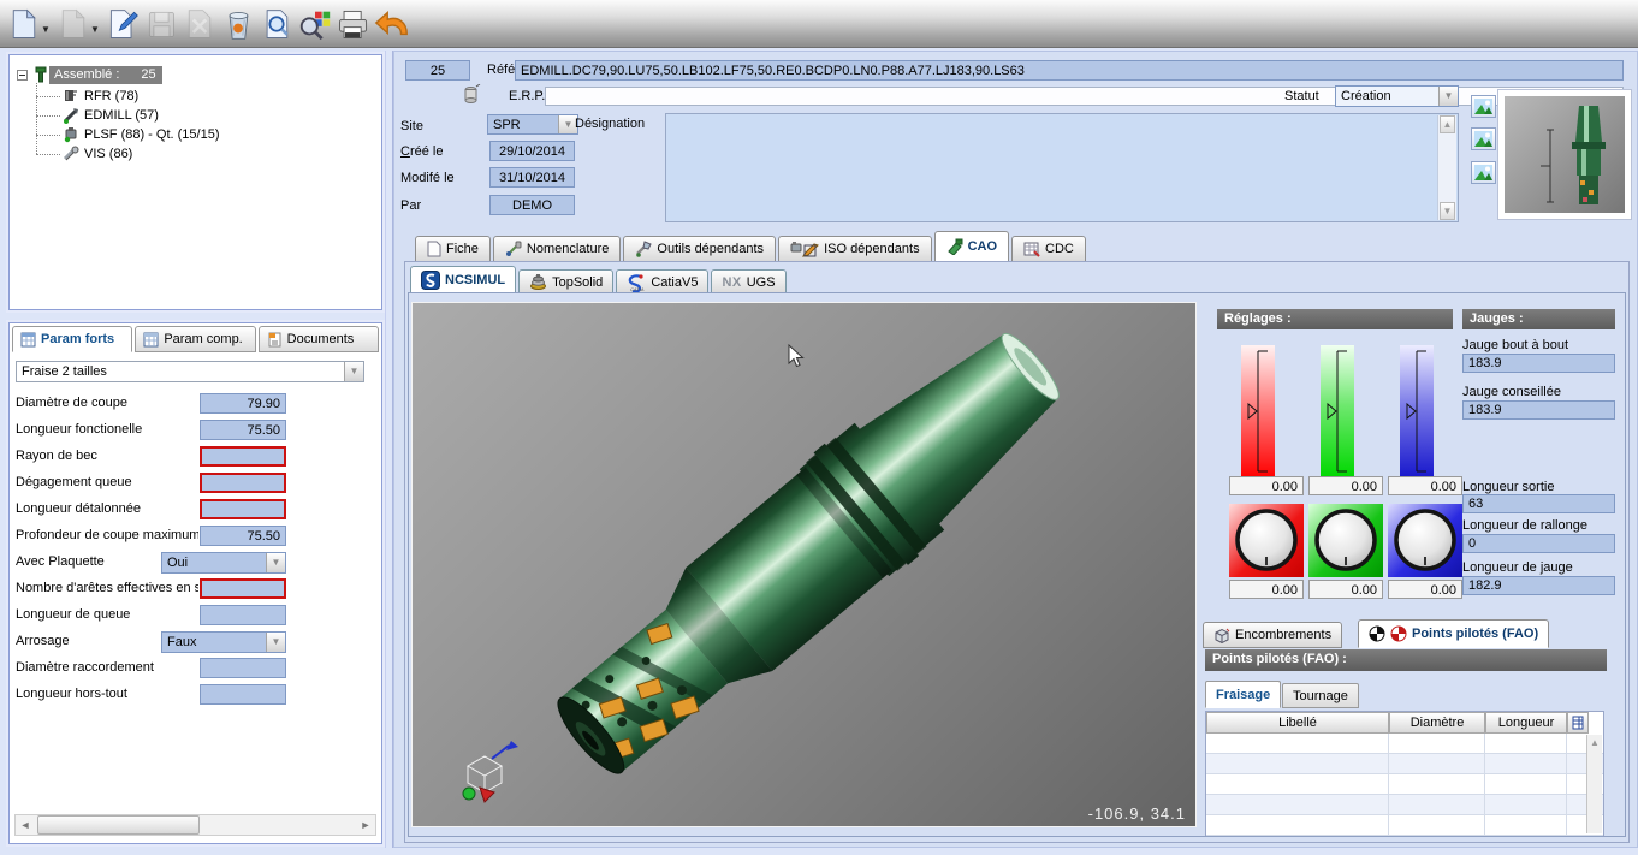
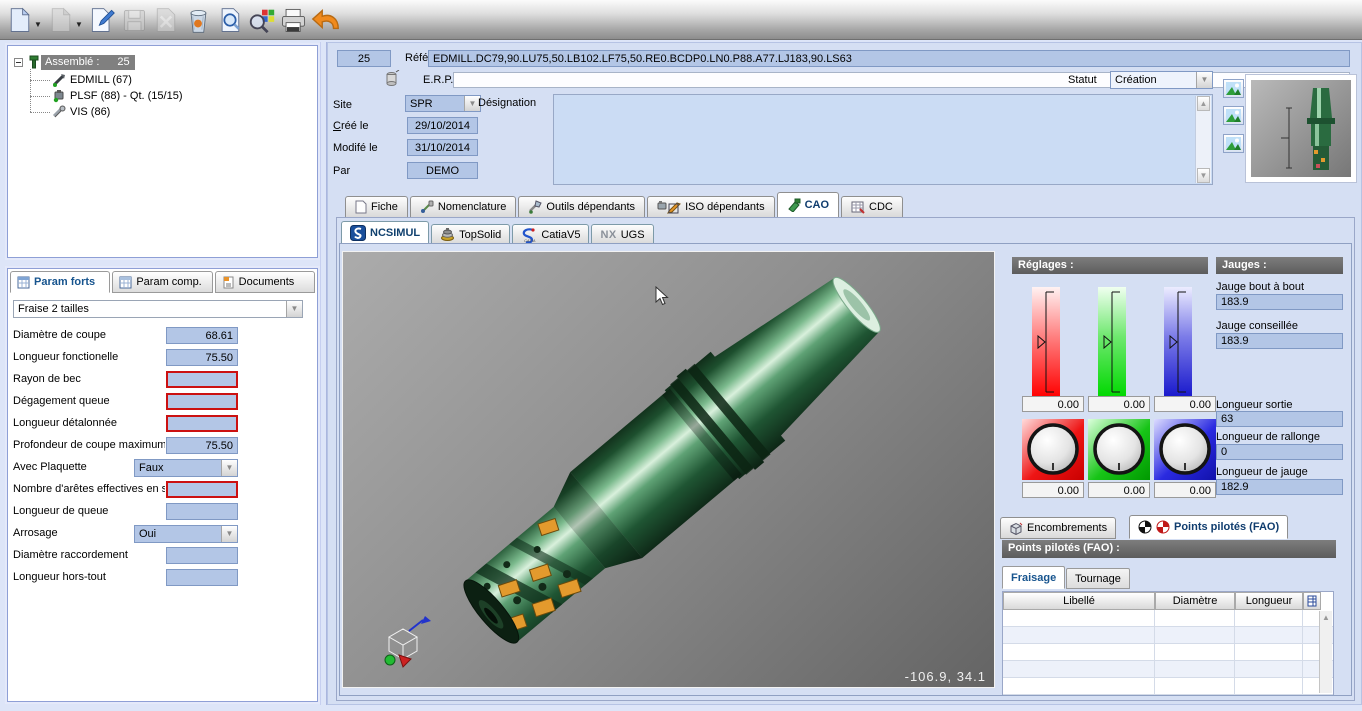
  ▼
  ▼
  Assemblé :
  25
- RFR (78)
- EDMILL (57)
+ EDMILL (67)
  PLSF (88) - Qt. (15/15)
  VIS (86)
  Param forts
  Param comp.
  Documents
  Fraise 2 tailles
  ▼
  Diamètre de coupe
- 79.90
+ 68.61
  Longueur fonctionelle
  75.50
  Rayon de bec
  Dégagement queue
  Longueur détalonnée
  Profondeur de coupe maximum
  75.50
  Avec Plaquette
- Oui
+ Faux
  ▼
  Nombre d'arêtes effectives en s
  Longueur de queue
  Arrosage
- Faux
+ Oui
  ▼
  Diamètre raccordement
  Longueur hors-tout
- ◄
- ►
  25
  EDMILL.DC79,90.LU75,50.LB102.LF75,50.RE0.BCDP0.LN0.P88.A77.LJ183,90.LS63
  E.R.P.
  Site
  SPR
  ▼
  Désignation
  ▲
  ▼
  Statut
  Création
  ▼
  Créé le
  29/10/2014
  Modifé le
  31/10/2014
  Par
  DEMO
  Fiche
  Nomenclature
  Outils dépendants
  ISO dépendants
  CAO
  CDC
  NCSIMUL
  TopSolid
  CatiaV5
  NX
  UGS
  -106.9, 34.1
  Réglages :
  0.00
  0.00
  0.00
  0.00
  0.00
  0.00
  Jauges :
  Jauge bout à bout
  183.9
  Jauge conseillée
  183.9
  Longueur sortie
  63
  Longueur de rallonge
  0
  Longueur de jauge
  182.9
  Encombrements
  Points pilotés (FAO)
  Points pilotés (FAO) :
  Fraisage
  Tournage
  Libellé
  Diamètre
  Longueur
  ▲
